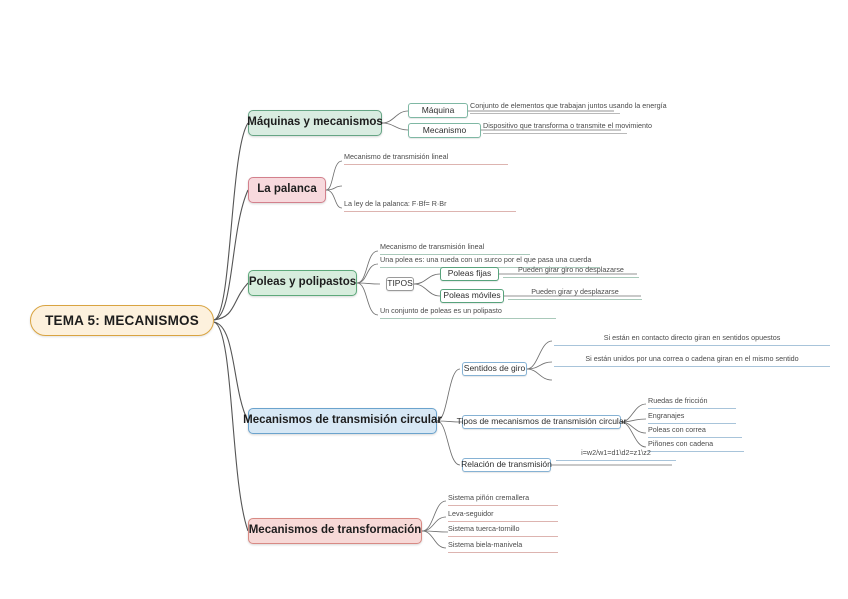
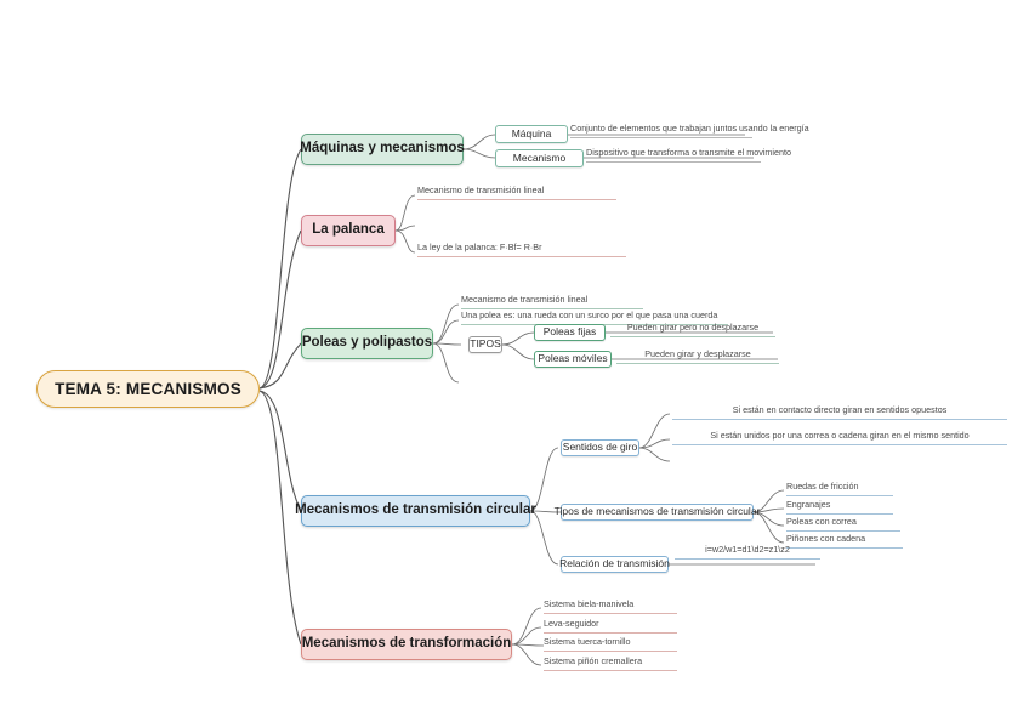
  TEMA 5: MECANISMOS
  Máquinas y mecanismos
  Máquina
  Conjunto de elementos que trabajan juntos usando la energía
  Mecanismo
  Dispositivo que transforma o transmite el movimiento
  La palanca
  Mecanismo de transmisión lineal
  La ley de la palanca: F·Bf= R·Br
  Poleas y polipastos
  Mecanismo de transmisión lineal
  Una polea es: una rueda con un surco por el que pasa una cuerda
- Un conjunto de poleas es un polipasto
  TIPOS
  Poleas fijas
- Pueden girar giro no desplazarse
+ Pueden girar pero no desplazarse
  Poleas móviles
  Pueden girar y desplazarse
  Mecanismos de transmisión circular
  Sentidos de giro
  Si están en contacto directo giran en sentidos opuestos
  Si están unidos por una correa o cadena giran en el mismo sentido
  Tipos de mecanismos de transmisión circular
  Ruedas de fricción
  Engranajes
  Poleas con correa
  Piñones con cadena
  Relación de transmisión
  i=w2/w1=d1\d2=z1\z2
  Mecanismos de transformación
- Sistema piñón cremallera
+ Sistema biela-manivela
  Leva-seguidor
  Sistema tuerca-tornillo
- Sistema biela-manivela
+ Sistema piñón cremallera
